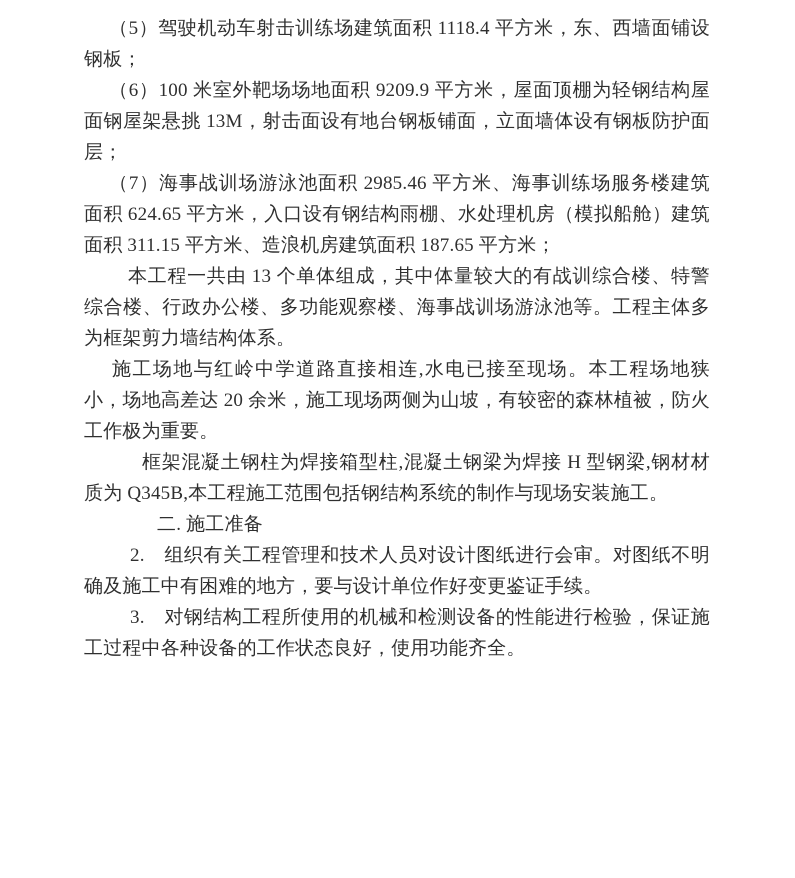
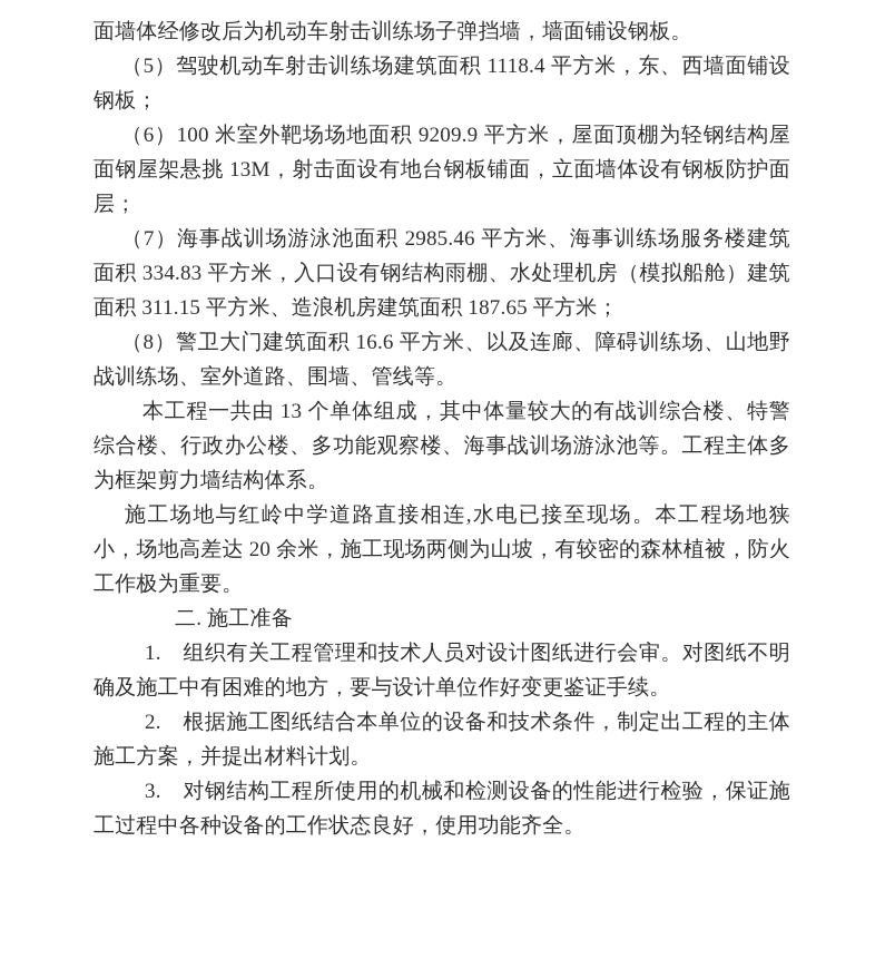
+ 面墙体经修改后为机动车射击训练场子弹挡墙，墙面铺设钢板。
  （5）驾驶机动车射击训练场建筑面积 1118.4 平方米，东、西墙面铺设钢板；
  （6）100 米室外靶场场地面积 9209.9 平方米，屋面顶棚为轻钢结构屋面钢屋架悬挑 13M，射击面设有地台钢板铺面，立面墙体设有钢板防护面层；
- （7）海事战训场游泳池面积 2985.46 平方米、海事训练场服务楼建筑面积 624.65 平方米，入口设有钢结构雨棚、水处理机房（模拟船舱）建筑面积 311.15 平方米、造浪机房建筑面积 187.65 平方米；
+ （7）海事战训场游泳池面积 2985.46 平方米、海事训练场服务楼建筑面积 334.83 平方米，入口设有钢结构雨棚、水处理机房（模拟船舱）建筑面积 311.15 平方米、造浪机房建筑面积 187.65 平方米；
+ （8）警卫大门建筑面积 16.6 平方米、以及连廊、障碍训练场、山地野战训练场、室外道路、围墙、管线等。
  本工程一共由 13 个单体组成，其中体量较大的有战训综合楼、特警综合楼、行政办公楼、多功能观察楼、海事战训场游泳池等。工程主体多为框架剪力墙结构体系。
  施工场地与红岭中学道路直接相连,水电已接至现场。本工程场地狭小，场地高差达 20 余米，施工现场两侧为山坡，有较密的森林植被，防火工作极为重要。
- 框架混凝土钢柱为焊接箱型柱,混凝土钢梁为焊接 H 型钢梁,钢材材质为 Q345B,本工程施工范围包括钢结构系统的制作与现场安装施工。
  二. 施工准备
- 2. 组织有关工程管理和技术人员对设计图纸进行会审。对图纸不明确及施工中有困难的地方，要与设计单位作好变更鉴证手续。
+ 1. 组织有关工程管理和技术人员对设计图纸进行会审。对图纸不明确及施工中有困难的地方，要与设计单位作好变更鉴证手续。
+ 2. 根据施工图纸结合本单位的设备和技术条件，制定出工程的主体施工方案，并提出材料计划。
  3. 对钢结构工程所使用的机械和检测设备的性能进行检验，保证施工过程中各种设备的工作状态良好，使用功能齐全。
